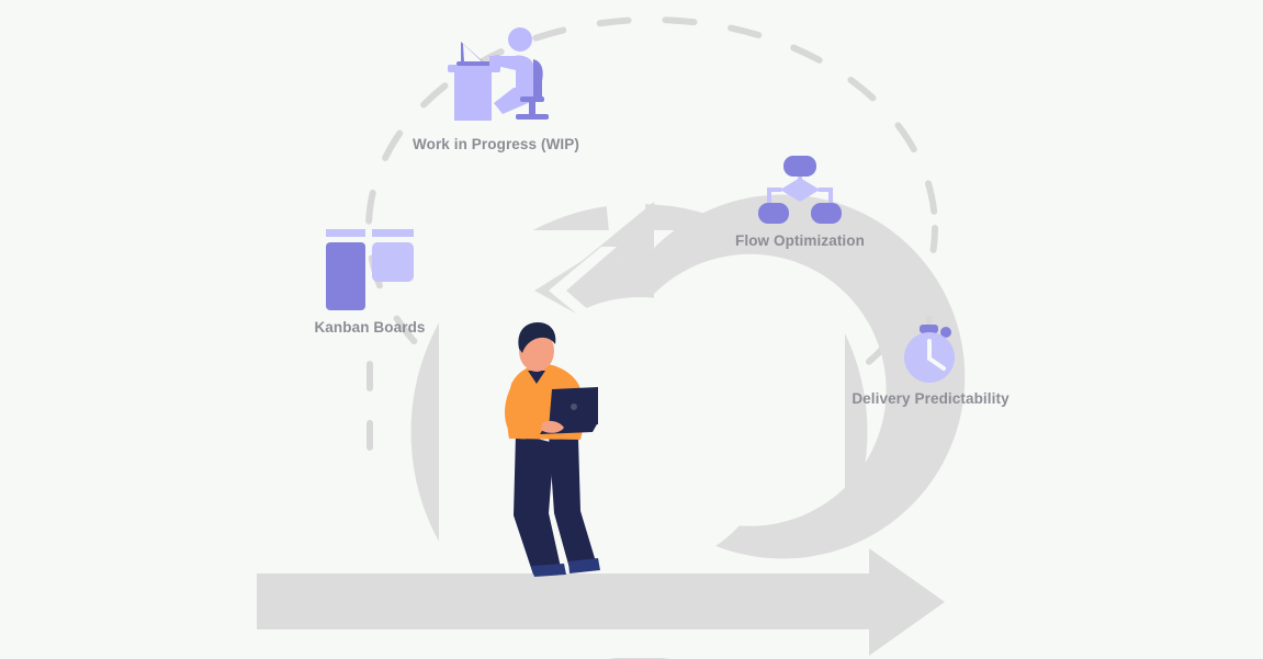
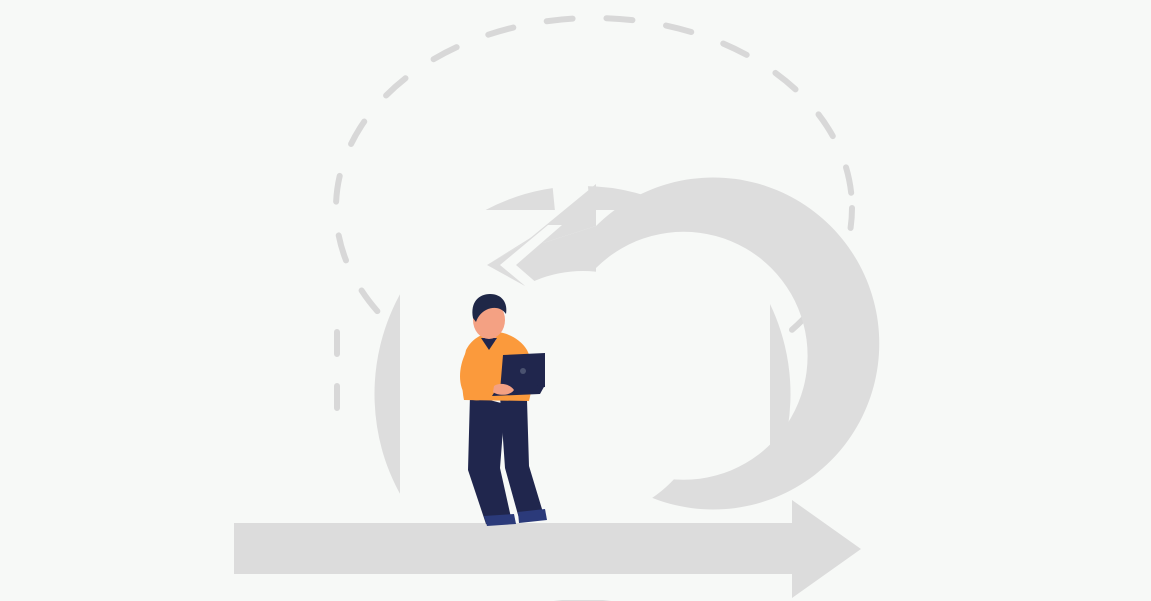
- Work in Progress (WIP)
- Flow Optimization
- Delivery Predictability
- Kanban Boards
